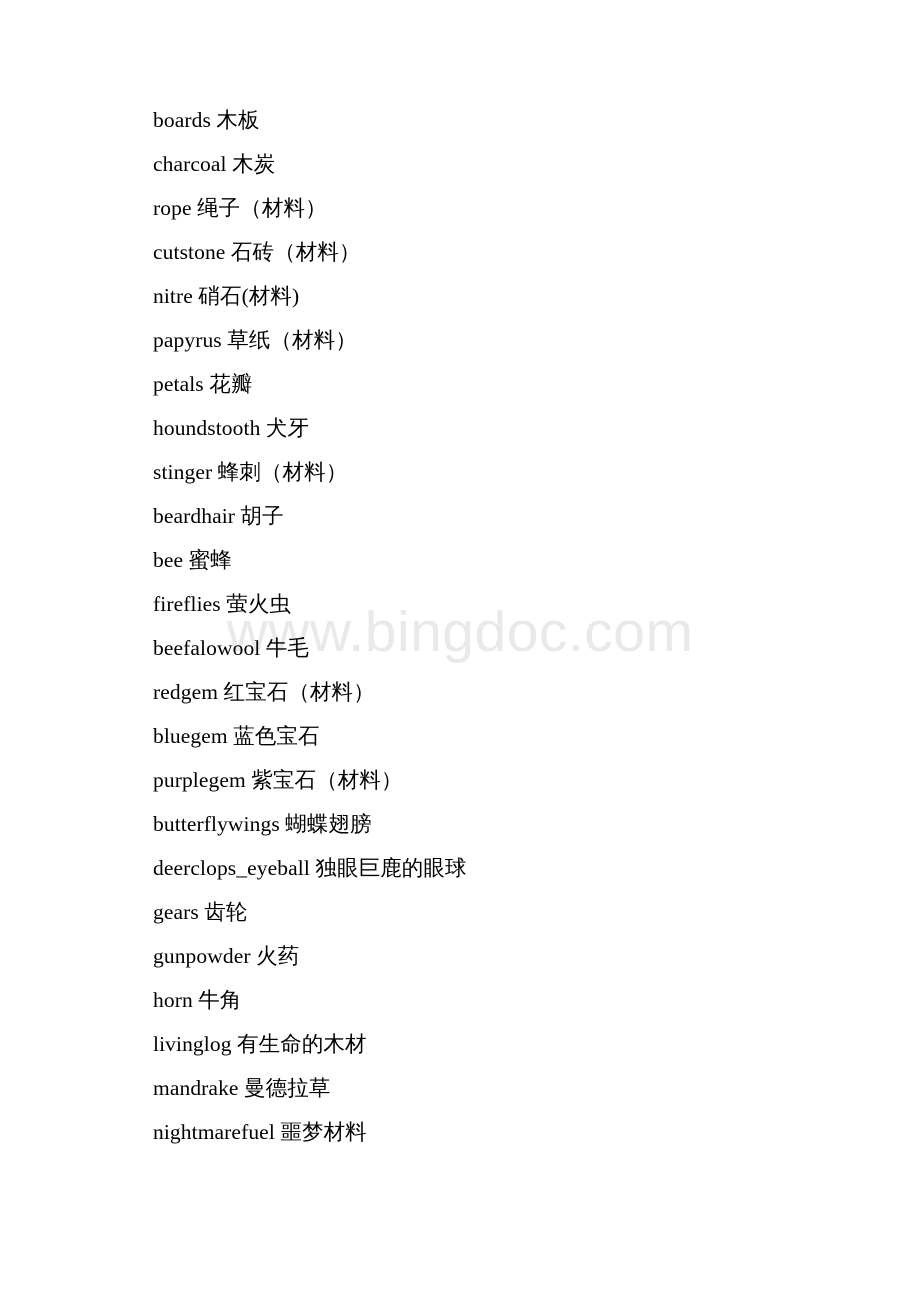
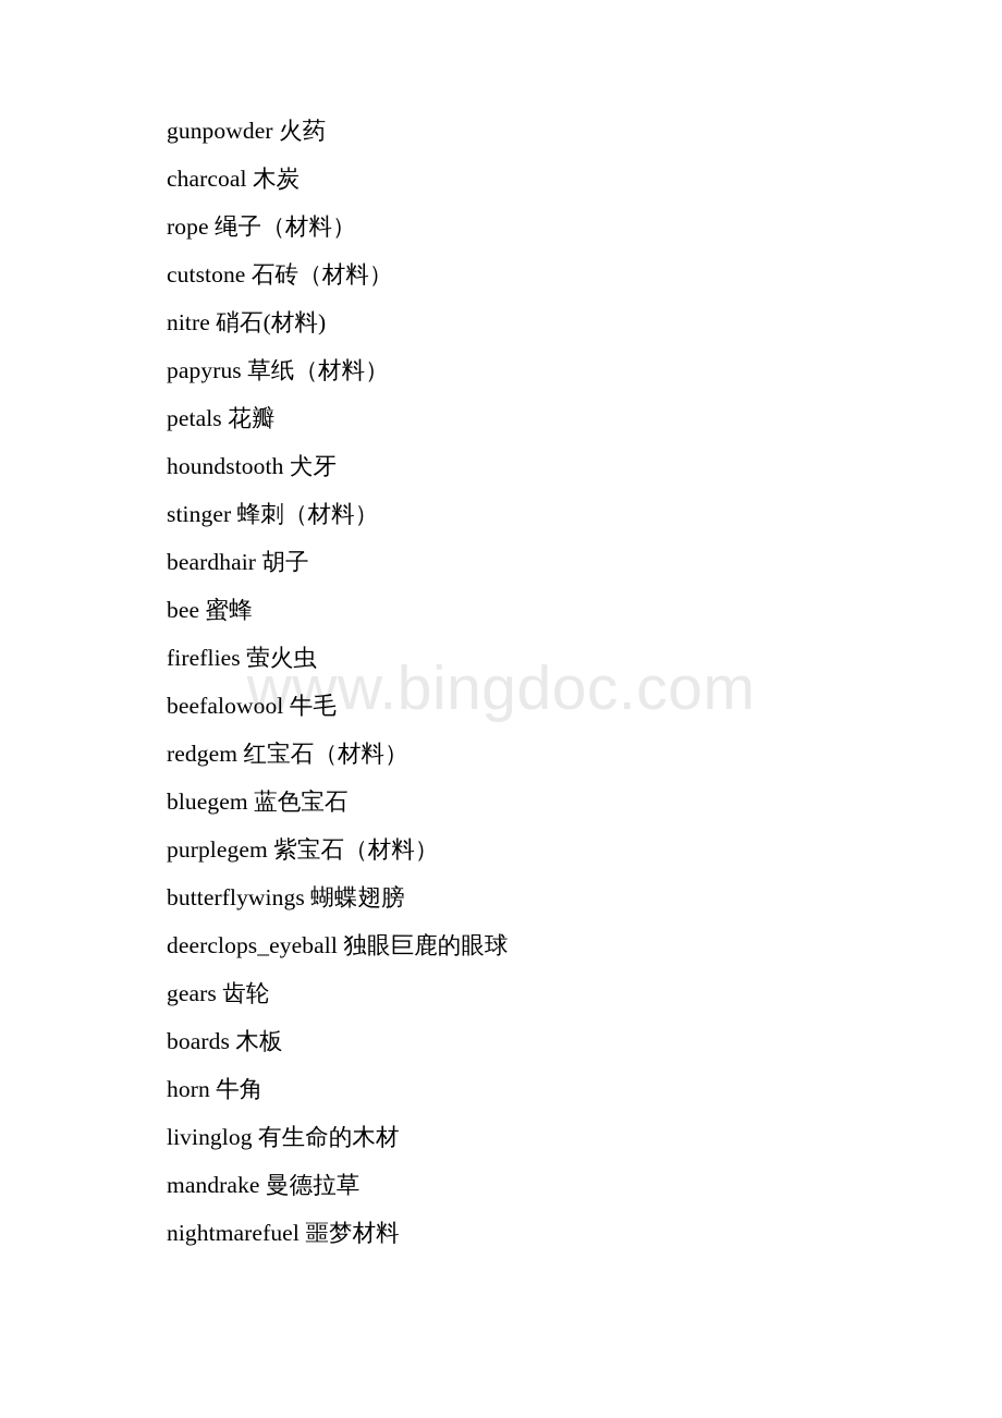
  www.bingdoc.com
- boards 木板
+ gunpowder 火药
  charcoal 木炭
  rope 绳子（材料）
  cutstone 石砖（材料）
  nitre 硝石(材料)
  papyrus 草纸（材料）
  petals 花瓣
  houndstooth 犬牙
  stinger 蜂刺（材料）
  beardhair 胡子
  bee 蜜蜂
  fireflies 萤火虫
  beefalowool 牛毛
  redgem 红宝石（材料）
  bluegem 蓝色宝石
  purplegem 紫宝石（材料）
  butterflywings 蝴蝶翅膀
  deerclops_eyeball 独眼巨鹿的眼球
  gears 齿轮
- gunpowder 火药
+ boards 木板
  horn 牛角
  livinglog 有生命的木材
  mandrake 曼德拉草
  nightmarefuel 噩梦材料
